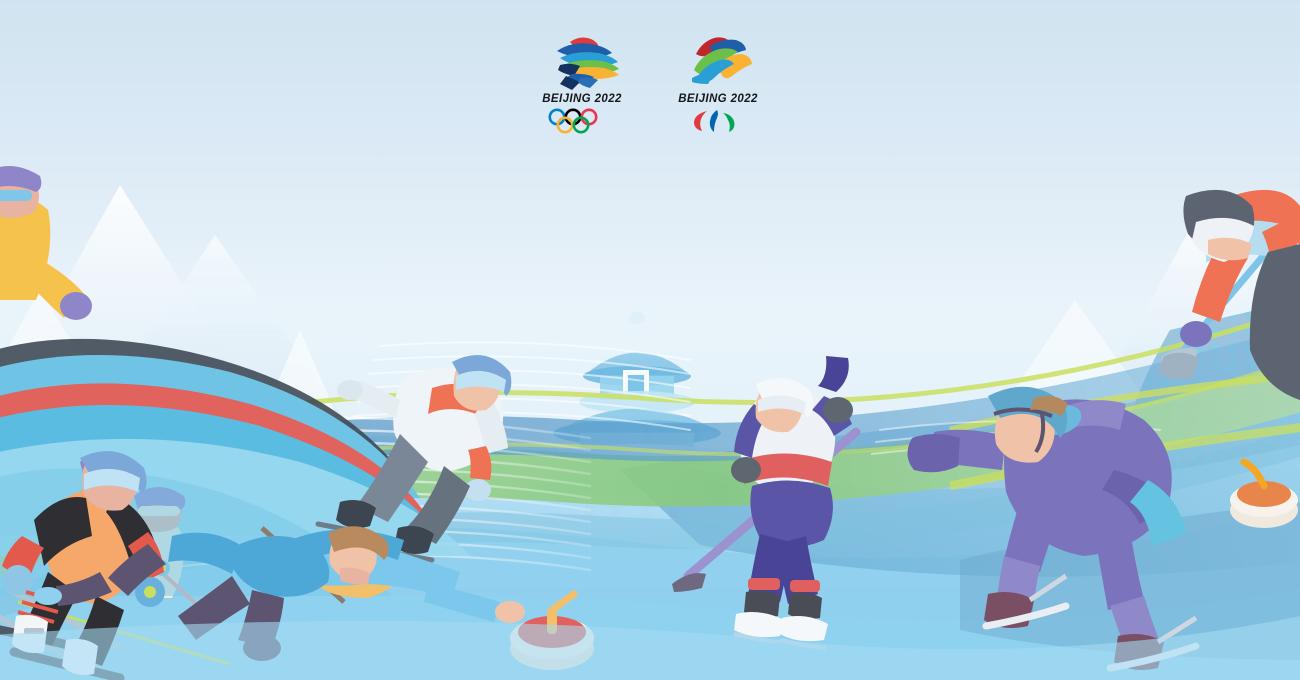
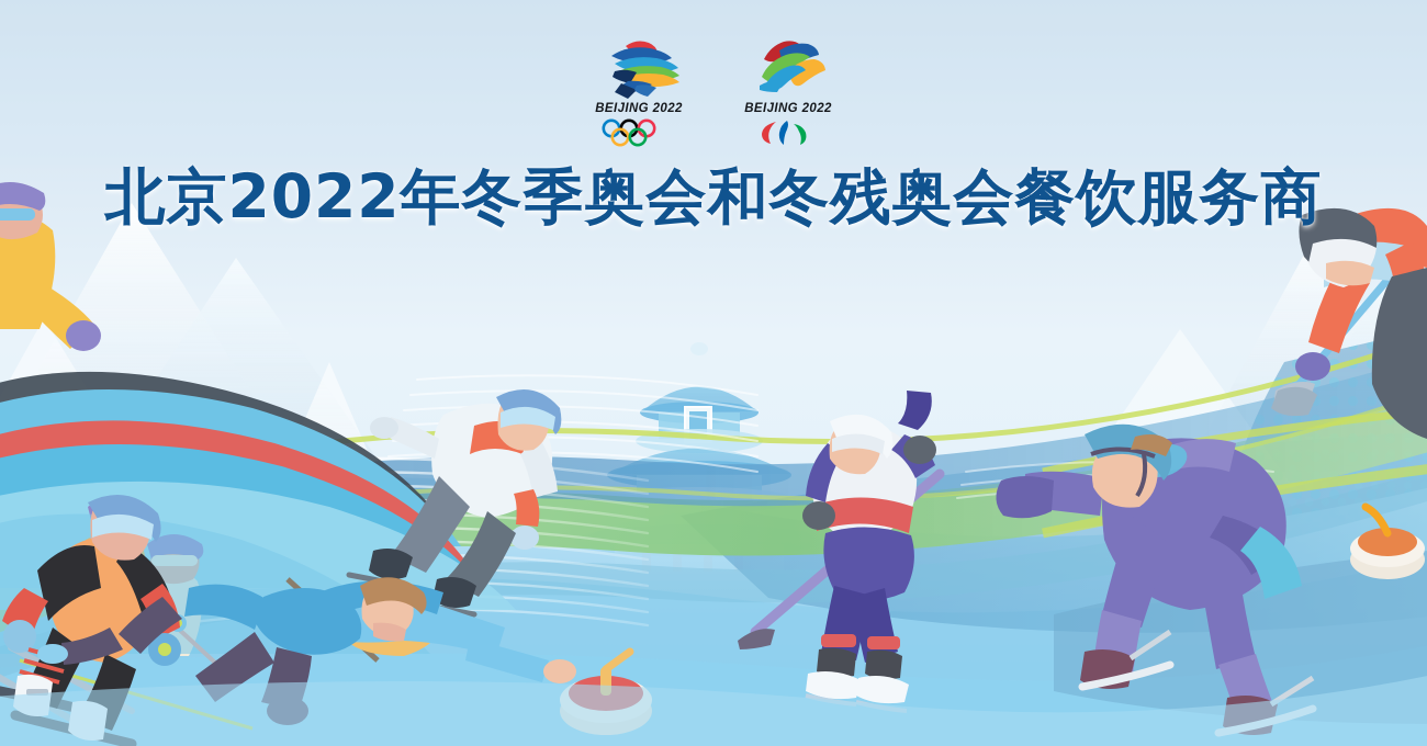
  BEIJING 2022
  BEIJING 2022
+ 北京2022年冬季奥会和冬残奥会餐饮服务商
